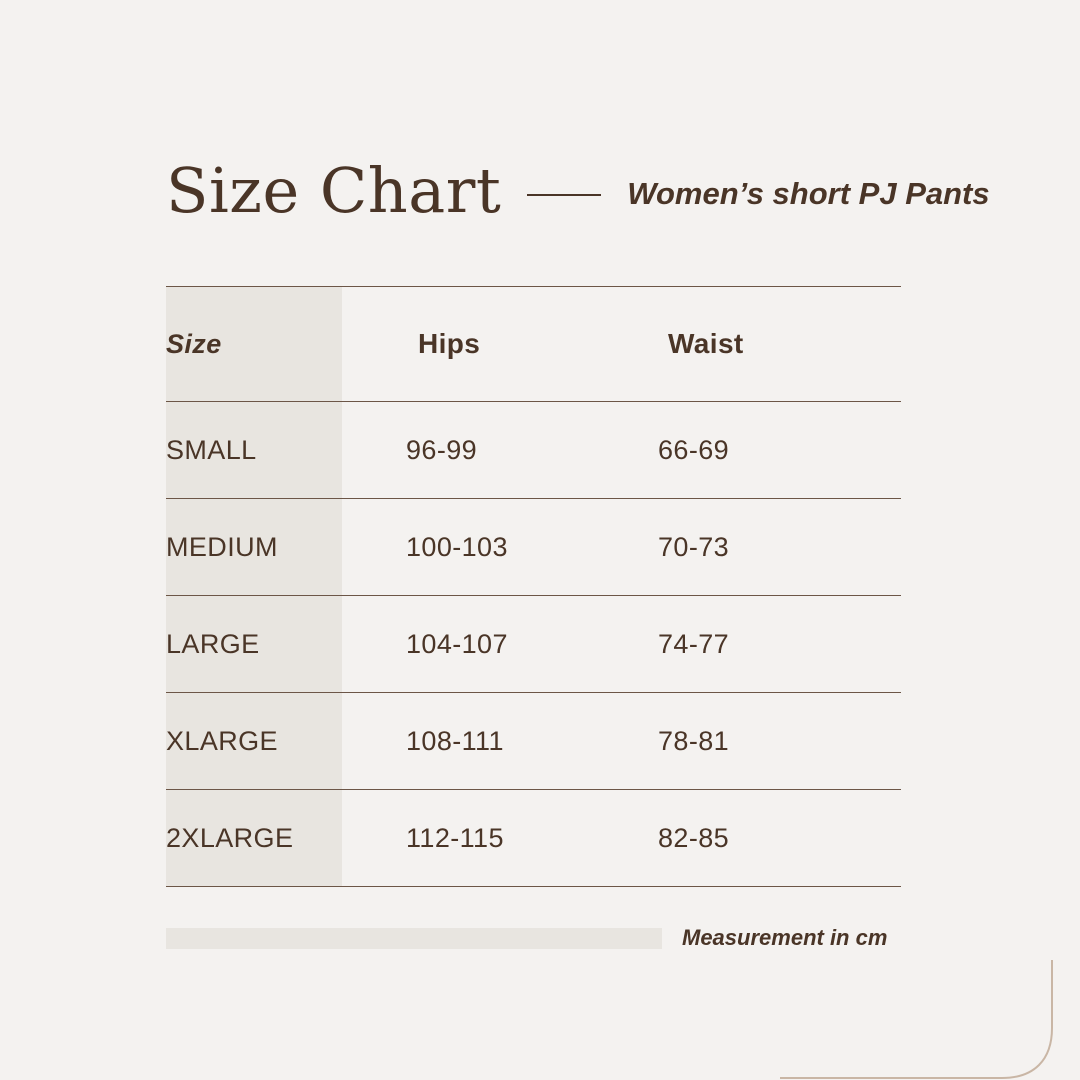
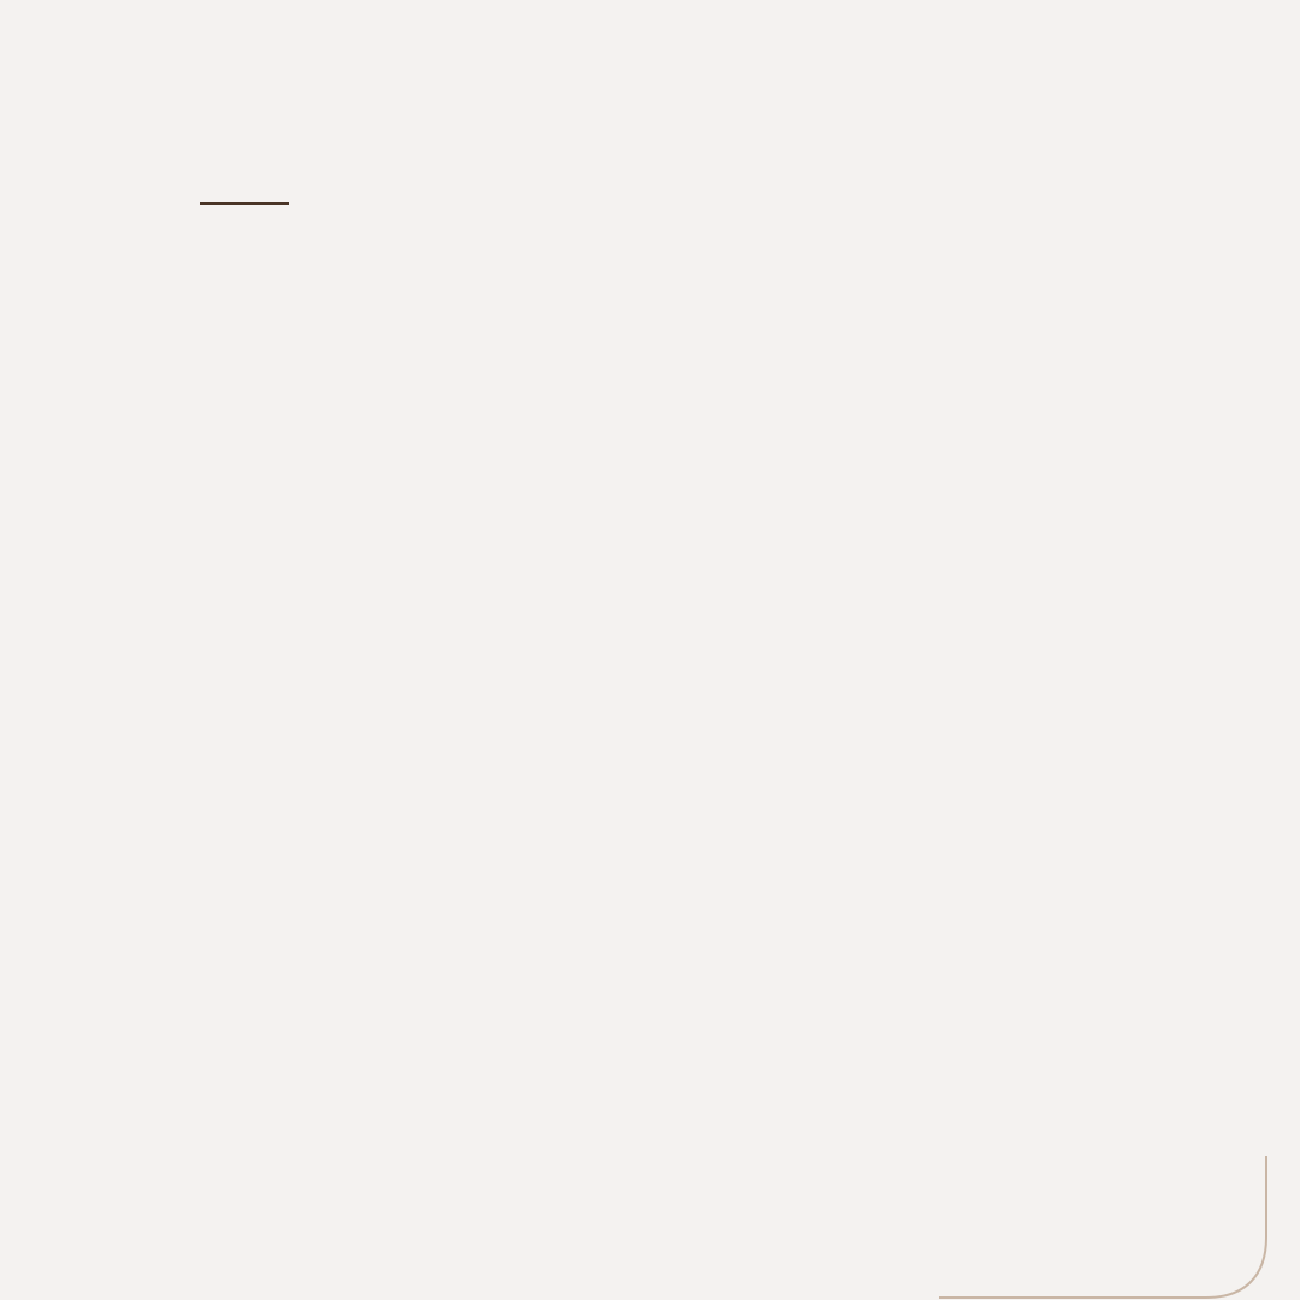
- Size Chart
- Women’s short PJ Pants
- Size	Hips	Waist
- SMALL	96-99	66-69
- MEDIUM	100-103	70-73
- LARGE	104-107	74-77
- XLARGE	108-111	78-81
- 2XLARGE	112-115	82-85
- Measurement in cm
